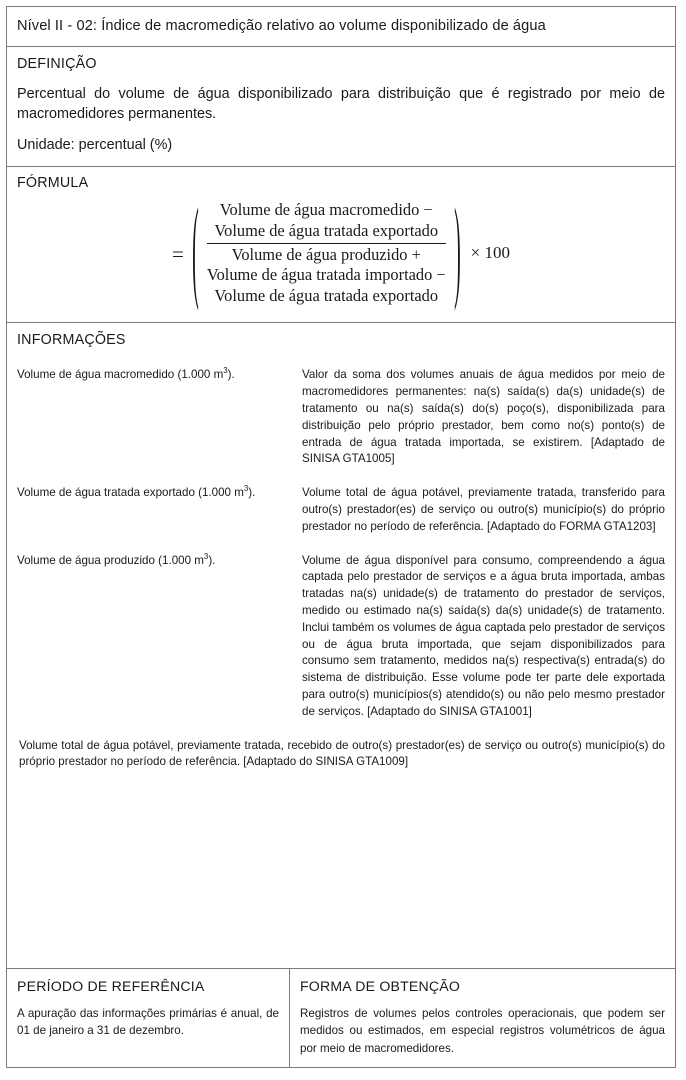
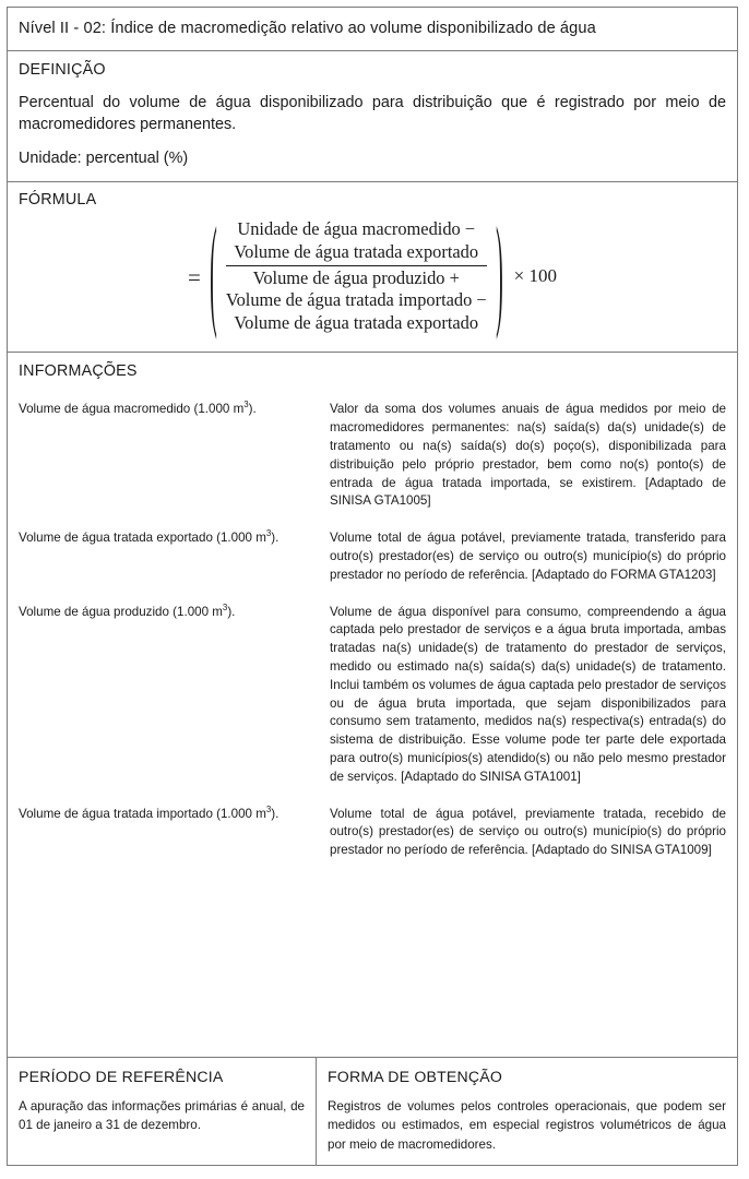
  Nível II - 02: Índice de macromedição relativo ao volume disponibilizado de água
  DEFINIÇÃO
  Percentual do volume de água disponibilizado para distribuição que é registrado por meio de macromedidores permanentes.
  Unidade: percentual (%)
  FÓRMULA
  =
  (
- Volume de água macromedido −
+ Unidade de água macromedido −
  Volume de água tratada exportado
  Volume de água produzido +
  Volume de água tratada importado −
  Volume de água tratada exportado
  )
  × 100
  INFORMAÇÕES
  Volume de água macromedido (1.000 m3).
  Valor da soma dos volumes anuais de água medidos por meio de macromedidores permanentes: na(s) saída(s) da(s) unidade(s) de tratamento ou na(s) saída(s) do(s) poço(s), disponibilizada para distribuição pelo próprio prestador, bem como no(s) ponto(s) de entrada de água tratada importada, se existirem. [Adaptado de SINISA GTA1005]
  Volume de água tratada exportado (1.000 m3).
  Volume total de água potável, previamente tratada, transferido para outro(s) prestador(es) de serviço ou outro(s) município(s) do próprio prestador no período de referência. [Adaptado do FORMA GTA1203]
  Volume de água produzido (1.000 m3).
  Volume de água disponível para consumo, compreendendo a água captada pelo prestador de serviços e a água bruta importada, ambas tratadas na(s) unidade(s) de tratamento do prestador de serviços, medido ou estimado na(s) saída(s) da(s) unidade(s) de tratamento. Inclui também os volumes de água captada pelo prestador de serviços ou de água bruta importada, que sejam disponibilizados para consumo sem tratamento, medidos na(s) respectiva(s) entrada(s) do sistema de distribuição. Esse volume pode ter parte dele exportada para outro(s) municípios(s) atendido(s) ou não pelo mesmo prestador de serviços. [Adaptado do SINISA GTA1001]
+ Volume de água tratada importado (1.000 m3).
  Volume total de água potável, previamente tratada, recebido de outro(s) prestador(es) de serviço ou outro(s) município(s) do próprio prestador no período de referência. [Adaptado do SINISA GTA1009]
  PERÍODO DE REFERÊNCIA
  A apuração das informações primárias é anual, de 01 de janeiro a 31 de dezembro.
  FORMA DE OBTENÇÃO
  Registros de volumes pelos controles operacionais, que podem ser medidos ou estimados, em especial registros volumétricos de água por meio de macromedidores.
